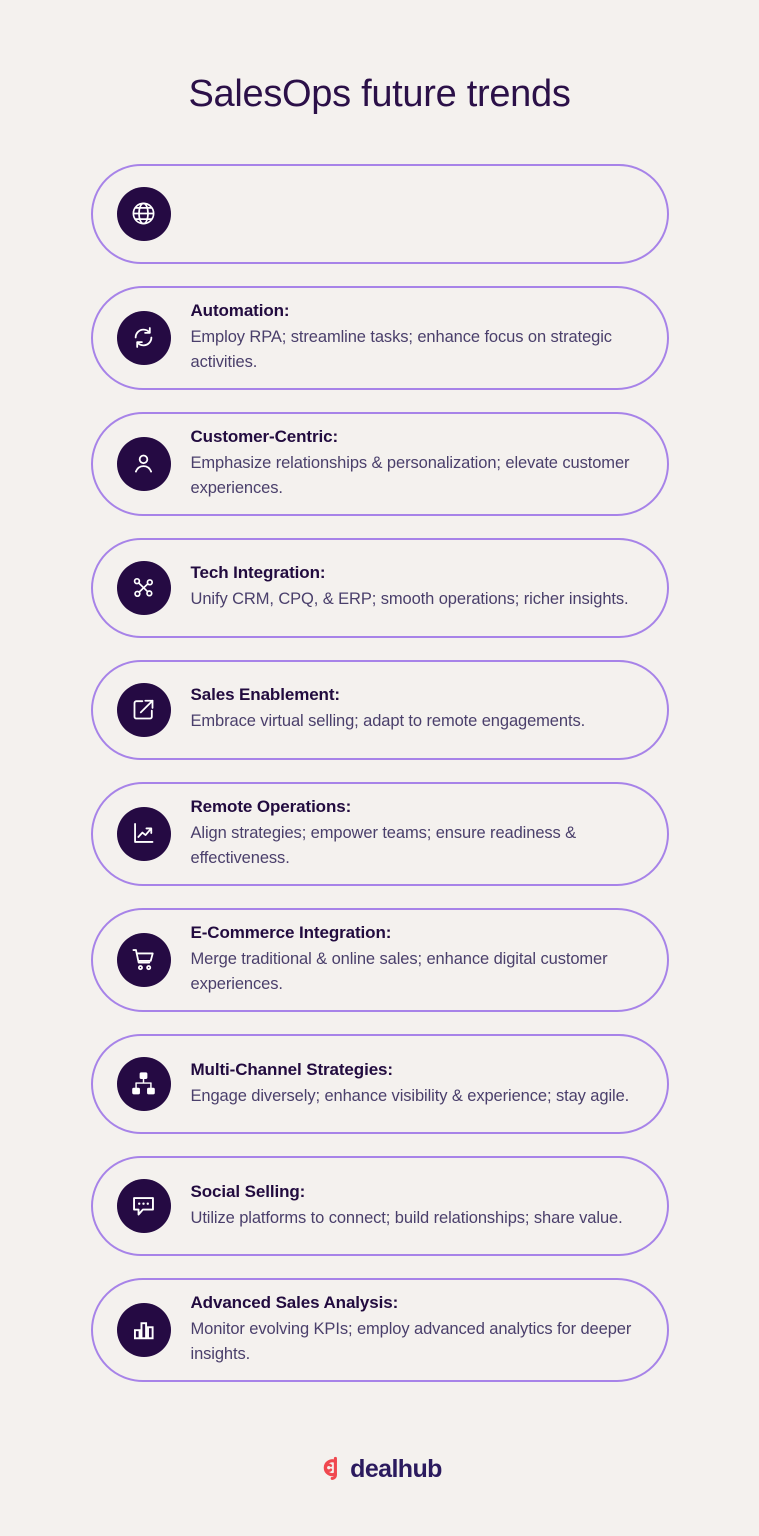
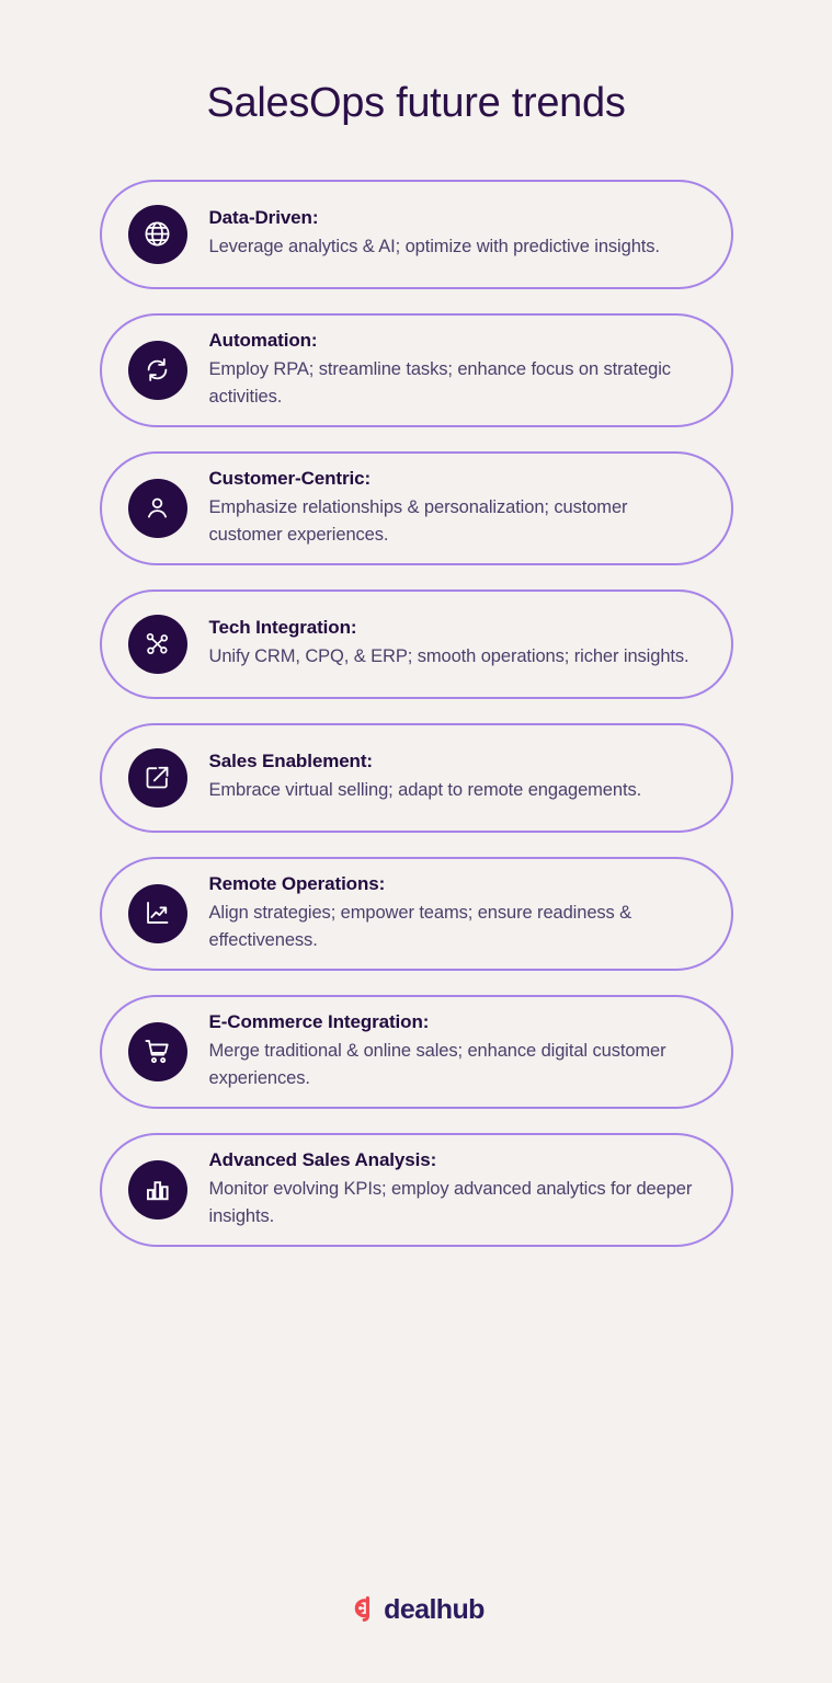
  SalesOps future trends
+ Data-Driven:
+ Leverage analytics & AI; optimize with predictive insights.
  Automation:
  Employ RPA; streamline tasks; enhance focus on strategic activities.
  Customer-Centric:
- Emphasize relationships & personalization; elevate customer experiences.
+ Emphasize relationships & personalization; customer customer experiences.
  Tech Integration:
  Unify CRM, CPQ, & ERP; smooth operations; richer insights.
  Sales Enablement:
  Embrace virtual selling; adapt to remote engagements.
  Remote Operations:
  Align strategies; empower teams; ensure readiness & effectiveness.
  E-Commerce Integration:
  Merge traditional & online sales; enhance digital customer experiences.
- Multi-Channel Strategies:
- Engage diversely; enhance visibility & experience; stay agile.
- Social Selling:
- Utilize platforms to connect; build relationships; share value.
  Advanced Sales Analysis:
  Monitor evolving KPIs; employ advanced analytics for deeper insights.
  dealhub
